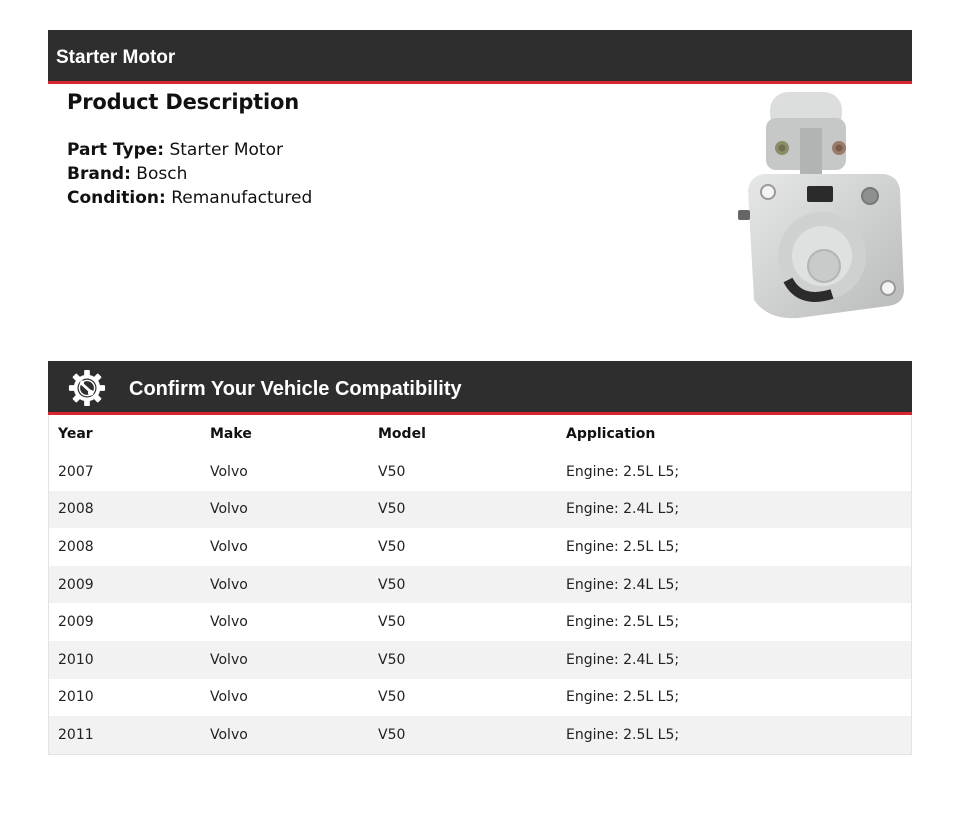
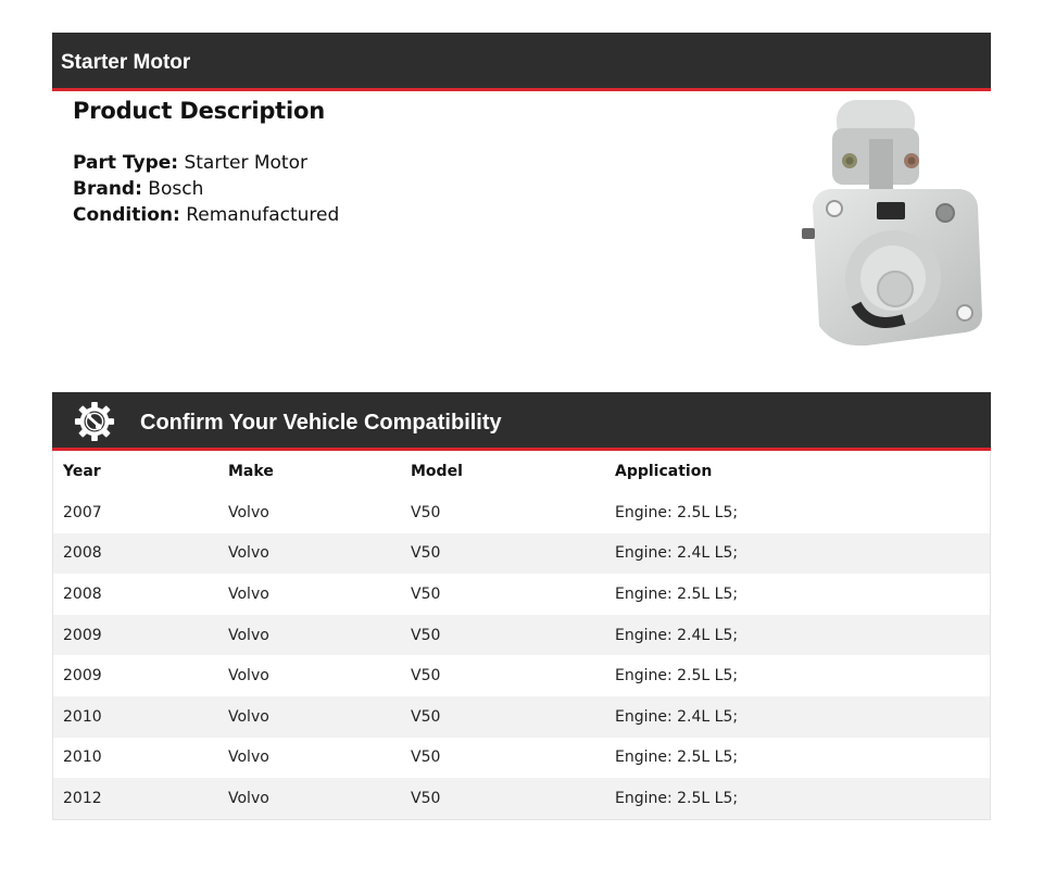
  Starter Motor
  Product Description
  Part Type: Starter Motor
  Brand: Bosch
  Condition: Remanufactured
  Confirm Your Vehicle Compatibility
  Year	Make	Model	Application
  2007	Volvo	V50	Engine: 2.5L L5;
  2008	Volvo	V50	Engine: 2.4L L5;
  2008	Volvo	V50	Engine: 2.5L L5;
  2009	Volvo	V50	Engine: 2.4L L5;
  2009	Volvo	V50	Engine: 2.5L L5;
  2010	Volvo	V50	Engine: 2.4L L5;
  2010	Volvo	V50	Engine: 2.5L L5;
- 2011	Volvo	V50	Engine: 2.5L L5;
+ 2012	Volvo	V50	Engine: 2.5L L5;
